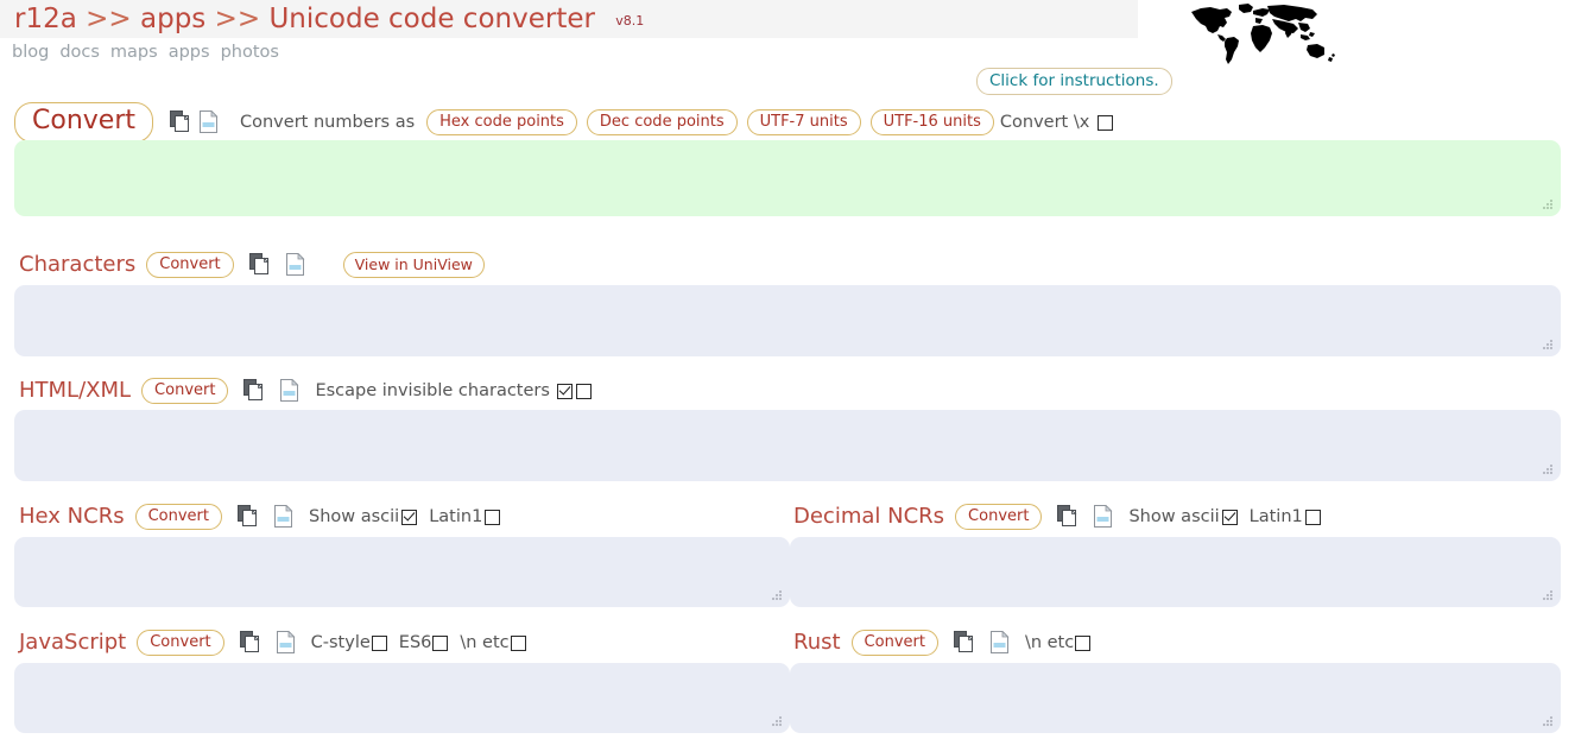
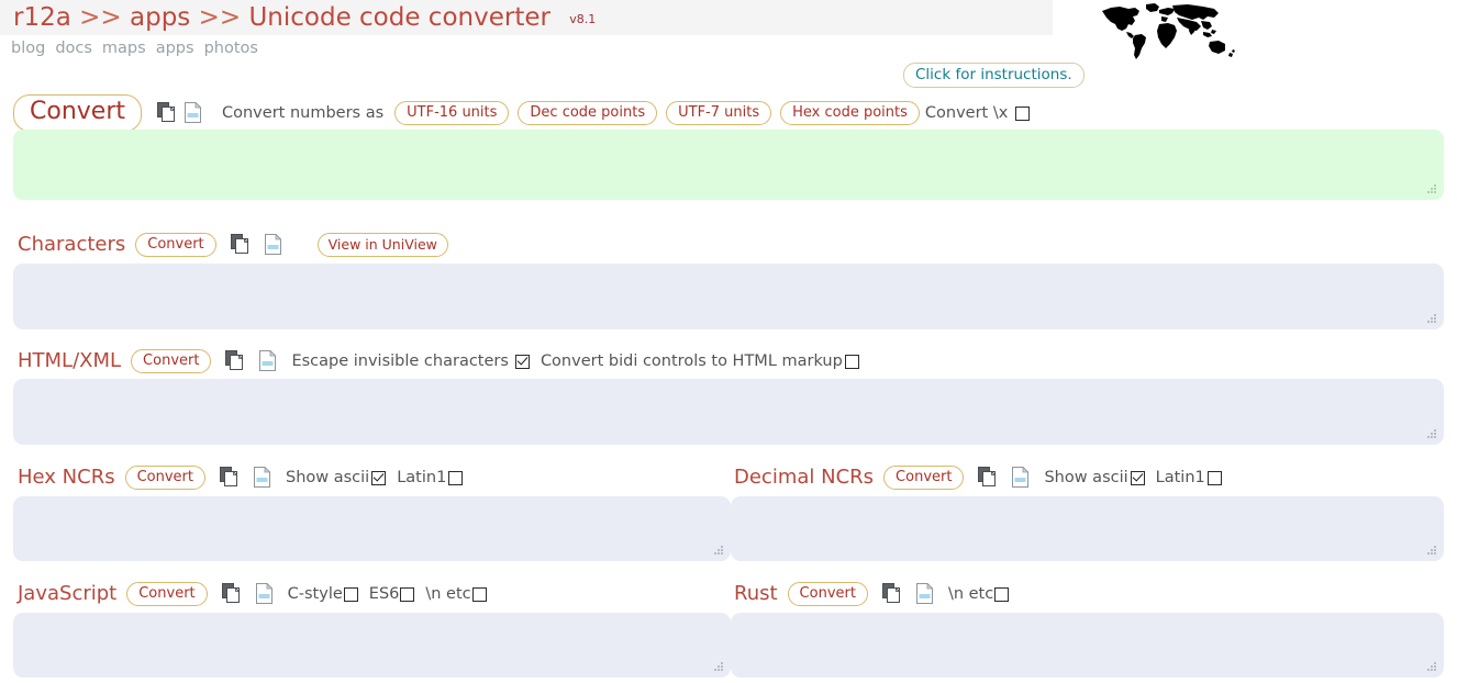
  r12a >> apps >> Unicode code converter v8.1
  blog docs maps apps photos
  Click for instructions.
  Convert
  Convert numbers as
- Hex code points
+ UTF-16 units
  Dec code points
  UTF-7 units
- UTF-16 units
+ Hex code points
  Convert \x
  Characters
  Convert
  View in UniView
  HTML/XML
  Convert
  Escape invisible characters
+ Convert bidi controls to HTML markup
  Hex NCRs
  Convert
  Show ascii
  Latin1
  Decimal NCRs
  Convert
  Show ascii
  Latin1
  JavaScript
  Convert
  C-style
  ES6
  \n etc
  Rust
  Convert
  \n etc
